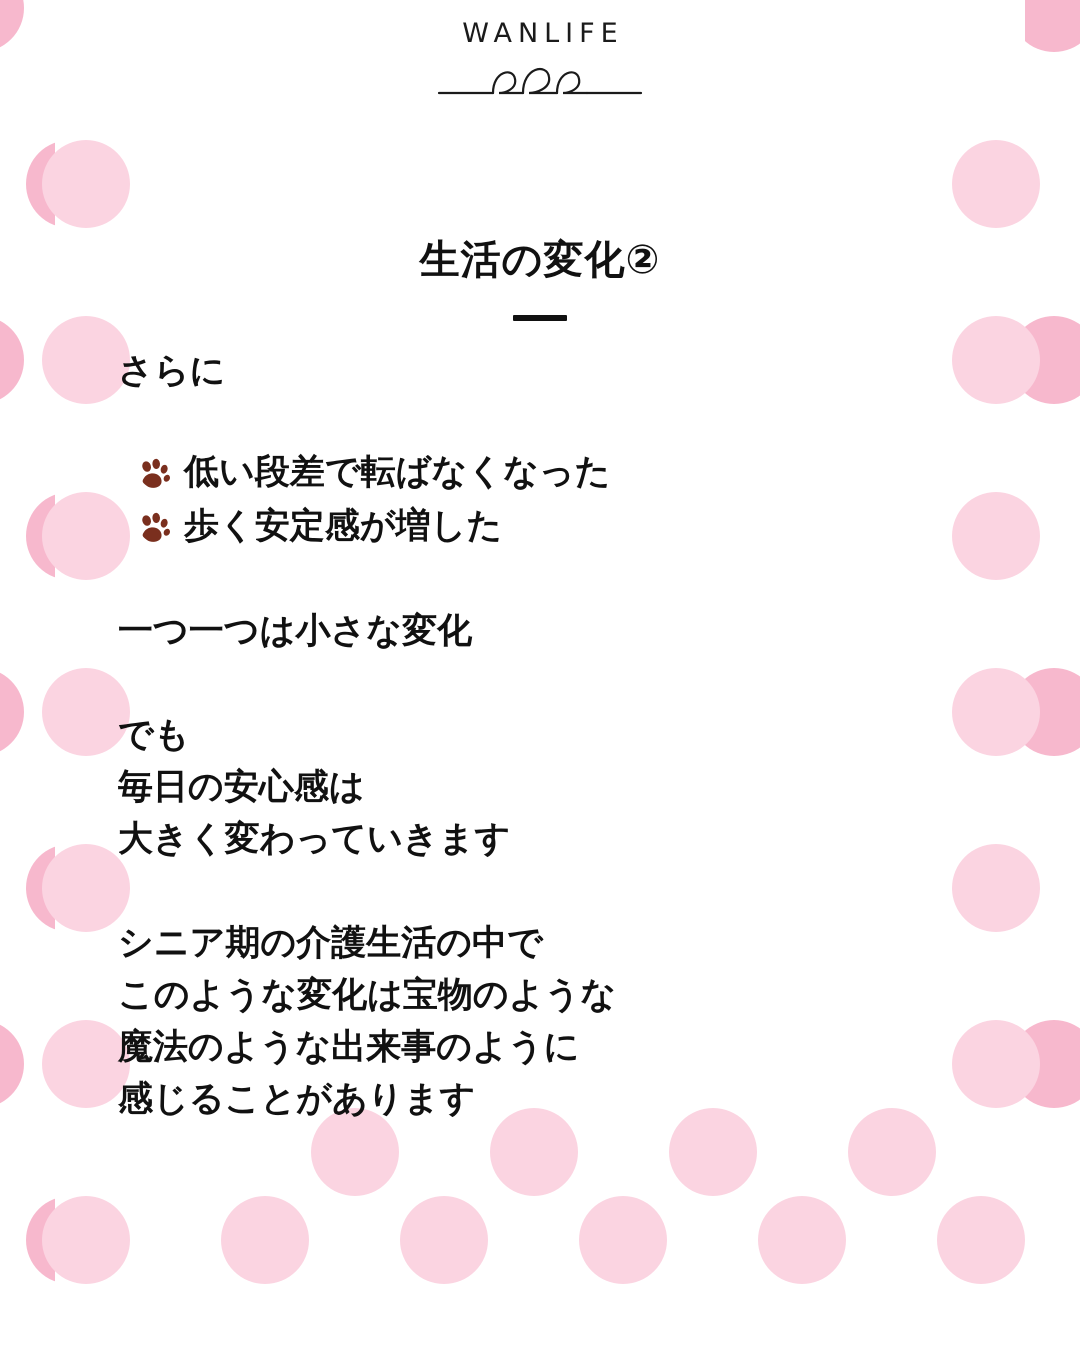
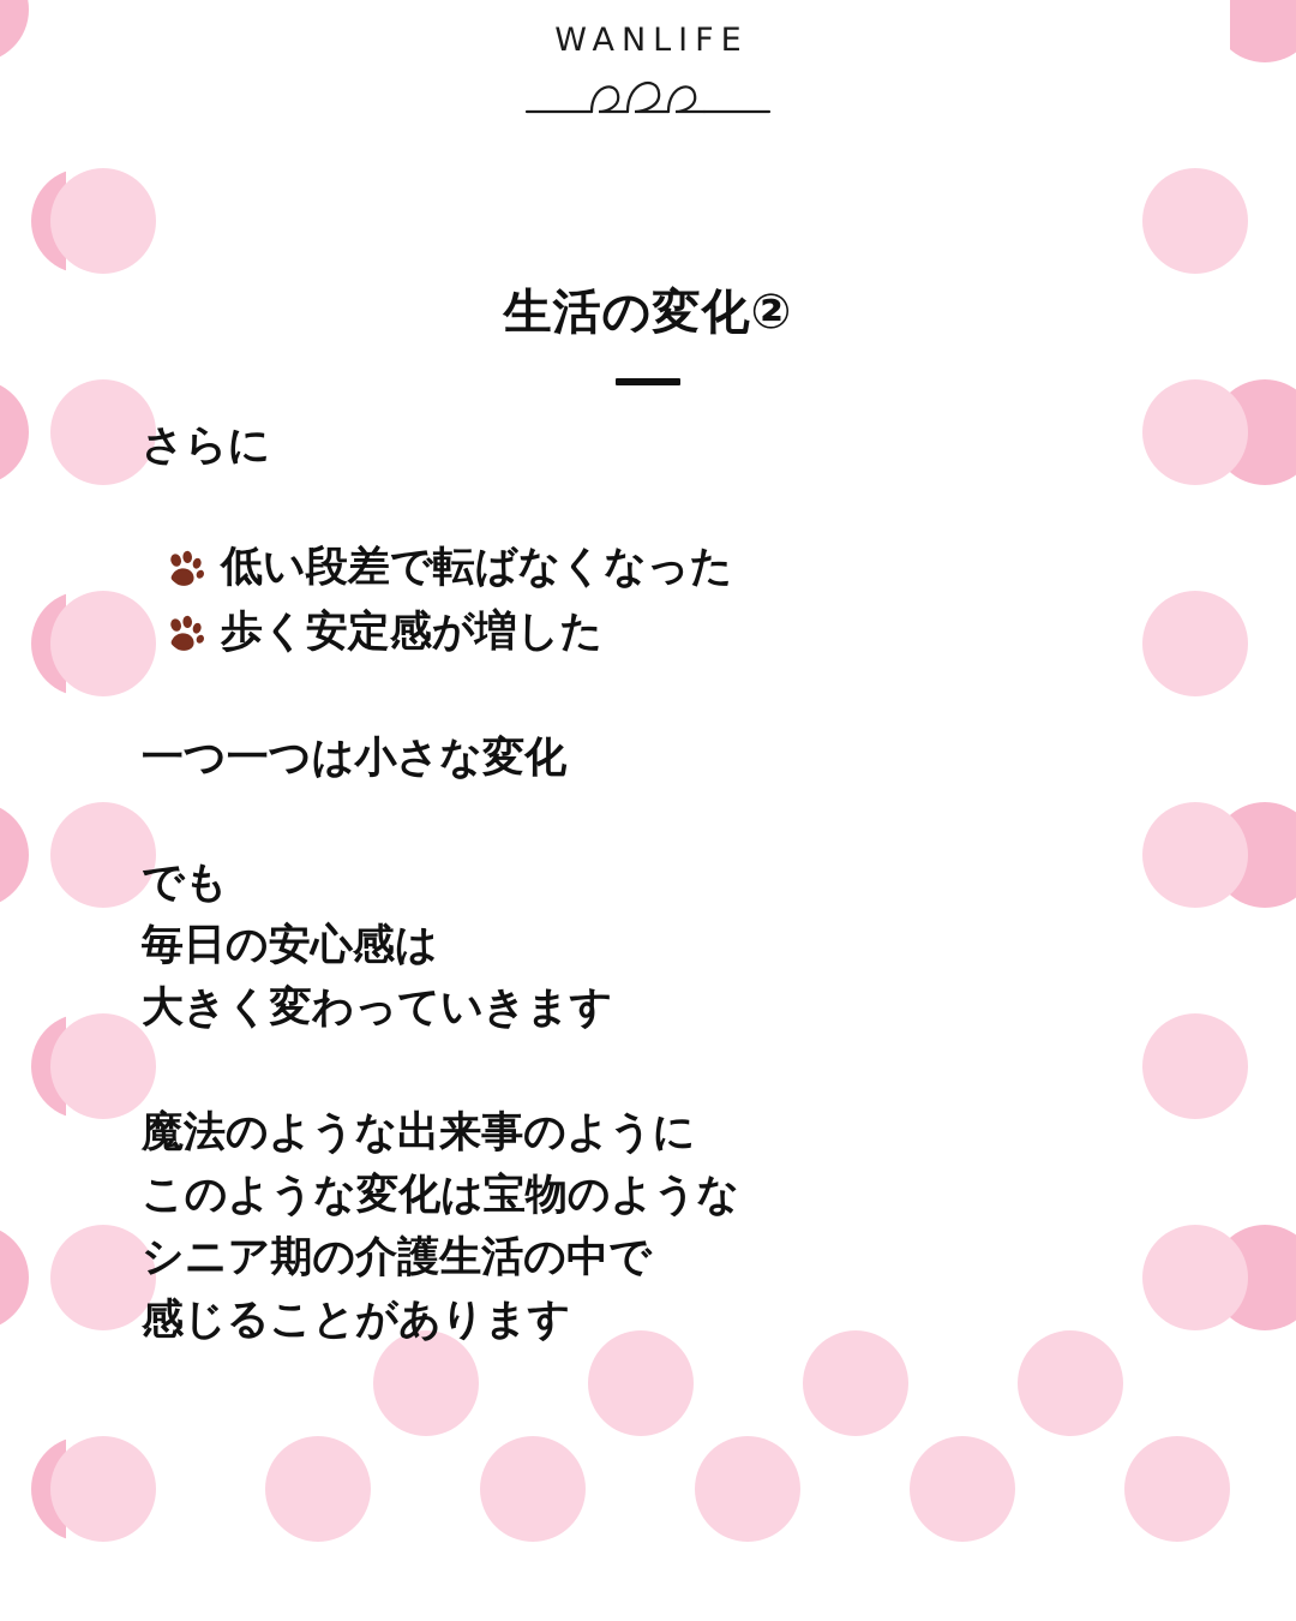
  WANLIFE
  生活の変化②
  さらに
  低い段差で転ばなくなった
  歩く安定感が増した
  一つ一つは小さな変化
  でも
  毎日の安心感は
  大きく変わっていきます
- シニア期の介護生活の中で
+ 魔法のような出来事のように
  このような変化は宝物のような
- 魔法のような出来事のように
+ シニア期の介護生活の中で
  感じることがあります
